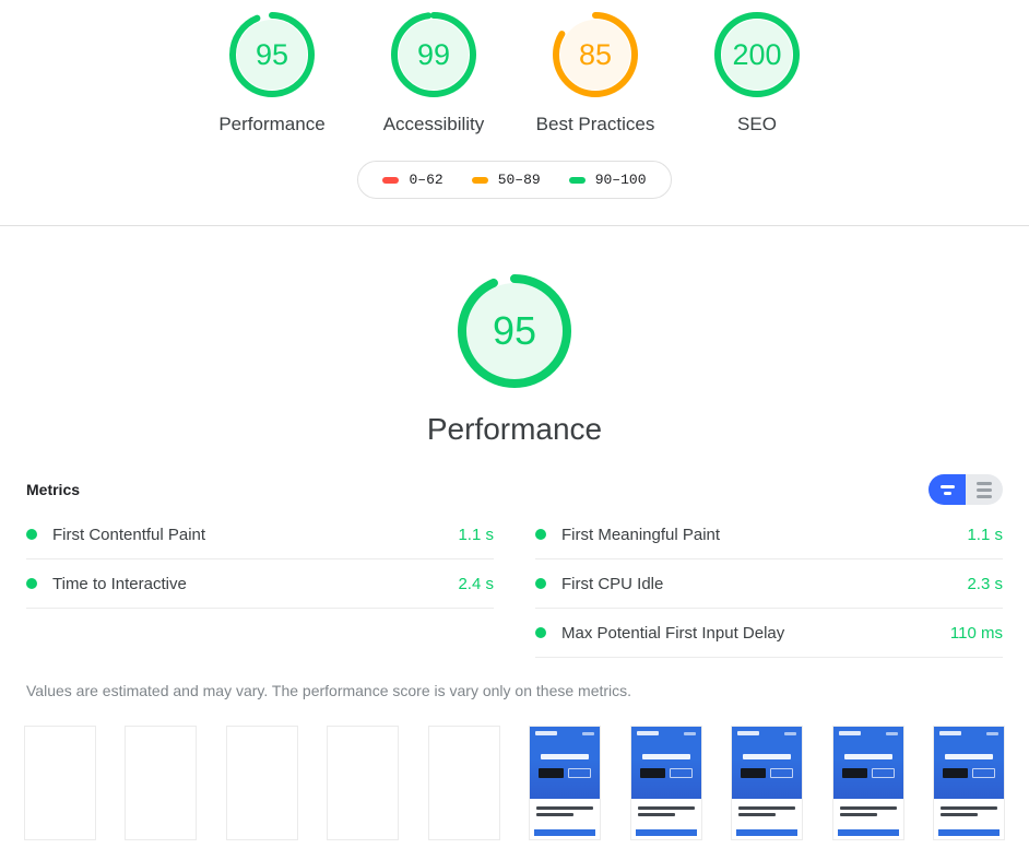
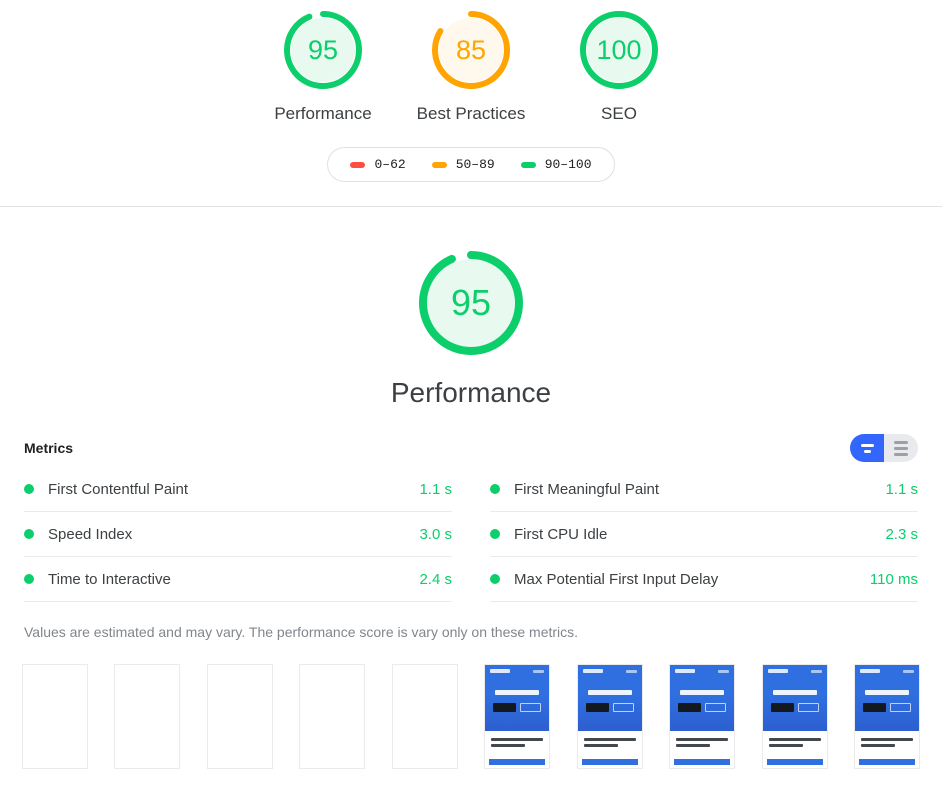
  95
  Performance
- 99
- Accessibility
  85
  Best Practices
- 200
+ 100
  SEO
  0–62
  50–89
  90–100
  95
  Performance
  Metrics
  First Contentful Paint
  1.1 s
+ Speed Index
+ 3.0 s
  Time to Interactive
  2.4 s
  First Meaningful Paint
  1.1 s
  First CPU Idle
  2.3 s
  Max Potential First Input Delay
  110 ms
  Values are estimated and may vary. The performance score is vary only on these metrics.
